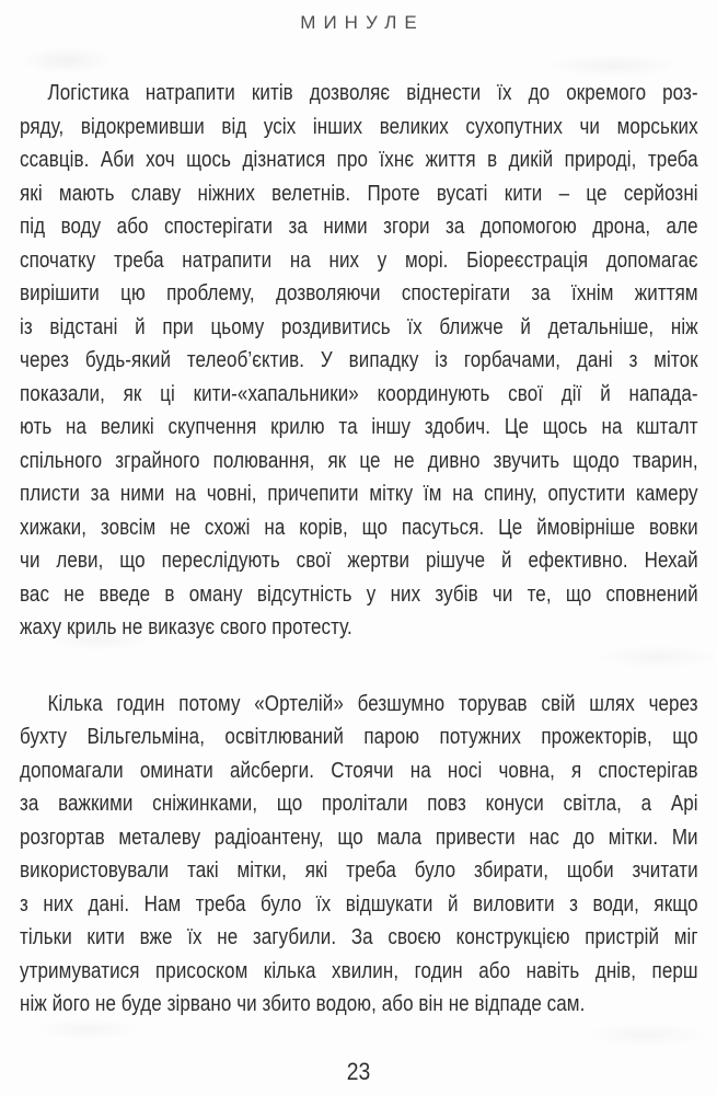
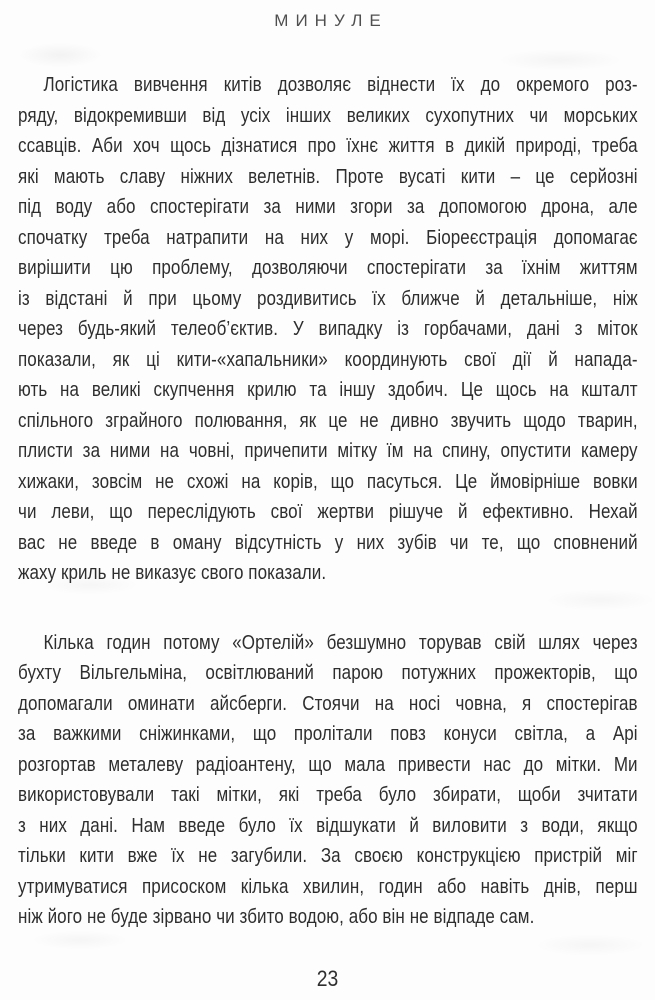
  МИНУЛЕ
- Логістика натрапити китів дозволяє віднести їх до окремого роз-
+ Логістика вивчення китів дозволяє віднести їх до окремого роз-
  ряду, відокремивши від усіх інших великих сухопутних чи морських
  ссавців. Аби хоч щось дізнатися про їхнє життя в дикій природі, треба
  які мають славу ніжних велетнів. Проте вусаті кити – це серйозні
  під воду або спостерігати за ними згори за допомогою дрона, але
  спочатку треба натрапити на них у морі. Біореєстрація допомагає
  вирішити цю проблему, дозволяючи спостерігати за їхнім життям
  із відстані й при цьому роздивитись їх ближче й детальніше, ніж
  через будь-який телеоб’єктив. У випадку із горбачами, дані з міток
  показали, як ці кити-«хапальники» координують свої дії й напада-
  ють на великі скупчення крилю та іншу здобич. Це щось на кшталт
  спільного зграйного полювання, як це не дивно звучить щодо тварин,
  плисти за ними на човні, причепити мітку їм на спину, опустити камеру
  хижаки, зовсім не схожі на корів, що пасуться. Це ймовірніше вовки
  чи леви, що переслідують свої жертви рішуче й ефективно. Нехай
  вас не введе в оману відсутність у них зубів чи те, що сповнений
- жаху криль не виказує свого протесту.
+ жаху криль не виказує свого показали.
  Кілька годин потому «Ортелій» безшумно торував свій шлях через
  бухту Вільгельміна, освітлюваний парою потужних прожекторів, що
  допомагали оминати айсберги. Стоячи на носі човна, я спостерігав
  за важкими сніжинками, що пролітали повз конуси світла, а Арі
  розгортав металеву радіоантену, що мала привести нас до мітки. Ми
  використовували такі мітки, які треба було збирати, щоби зчитати
- з них дані. Нам треба було їх відшукати й виловити з води, якщо
+ з них дані. Нам введе було їх відшукати й виловити з води, якщо
  тільки кити вже їх не загубили. За своєю конструкцією пристрій міг
  утримуватися присоском кілька хвилин, годин або навіть днів, перш
  ніж його не буде зірвано чи збито водою, або він не відпаде сам.
  23
